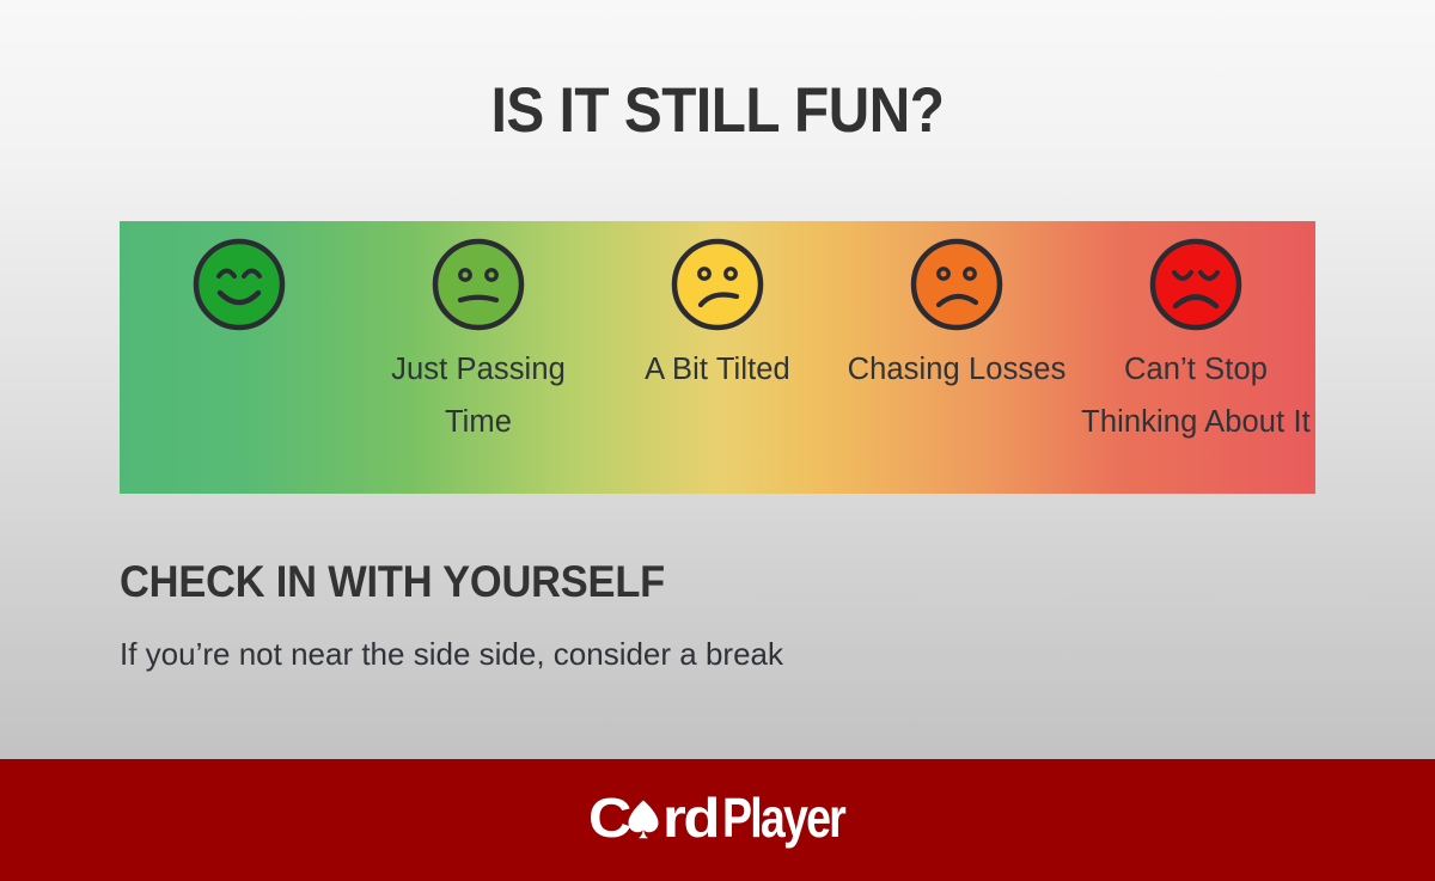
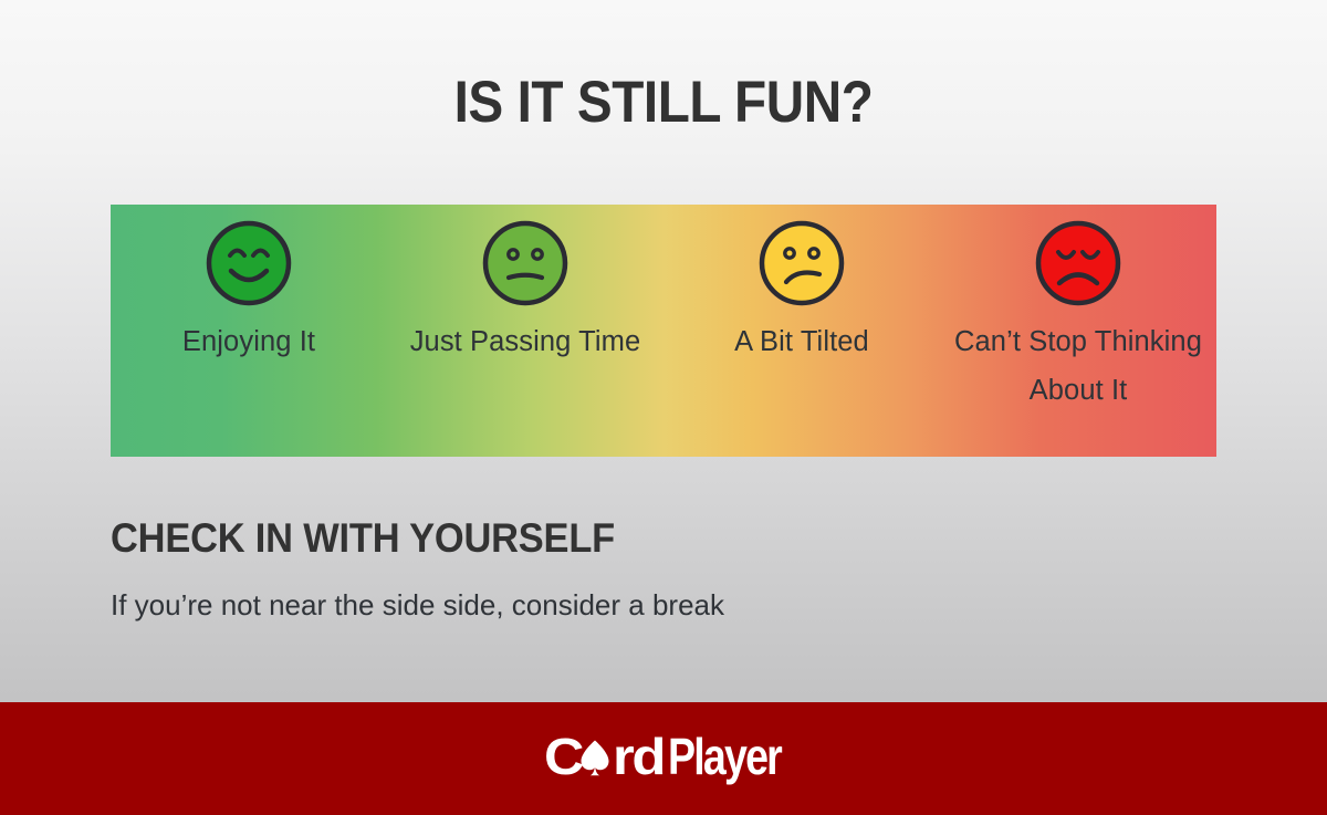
  IS IT STILL FUN?
+ Enjoying It
  Just Passing Time
  A Bit Tilted
- Chasing Losses
  Can’t Stop Thinking About It
  CHECK IN WITH YOURSELF
  If you’re not near the side side, consider a break
  C
  rd
  Player
